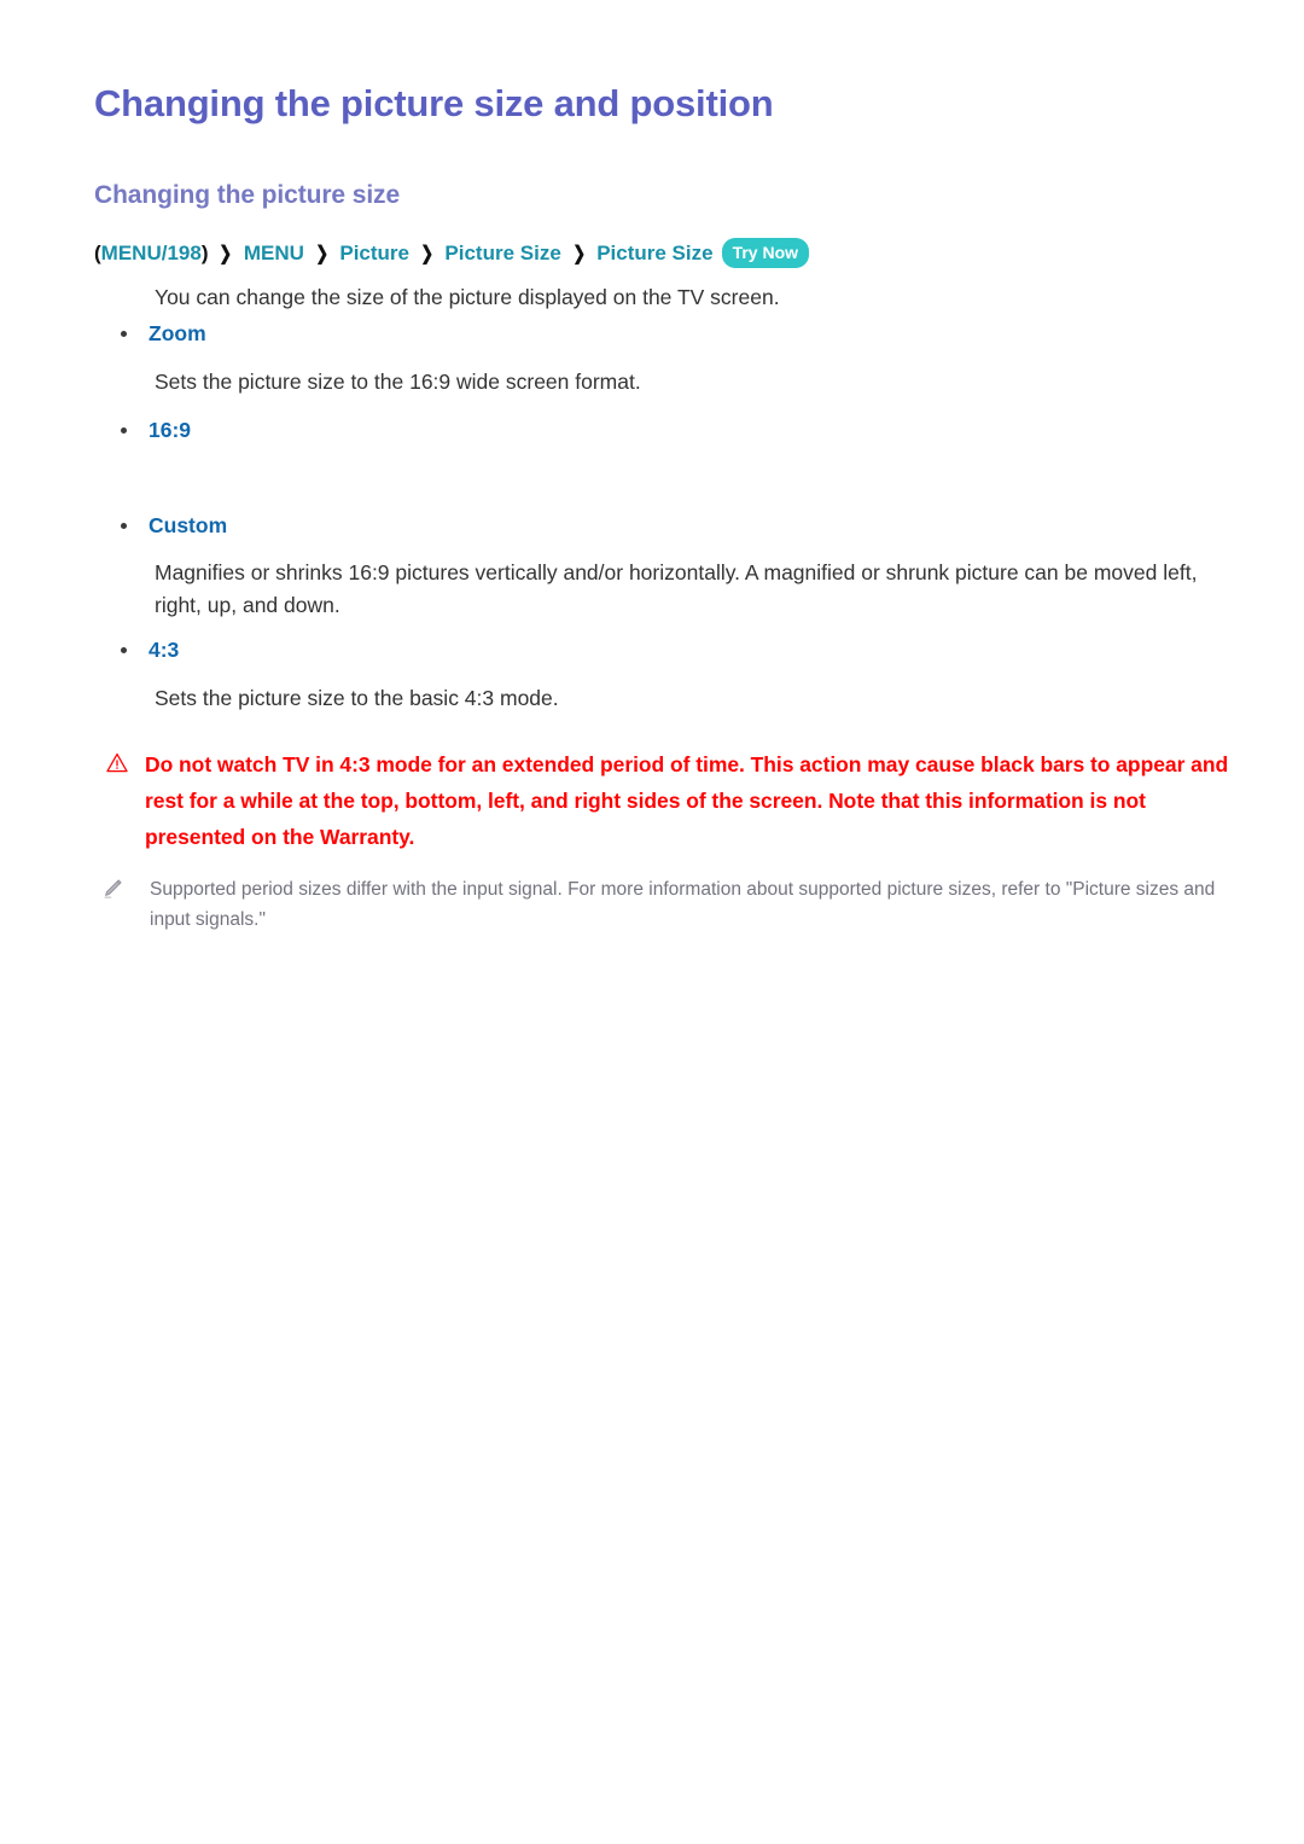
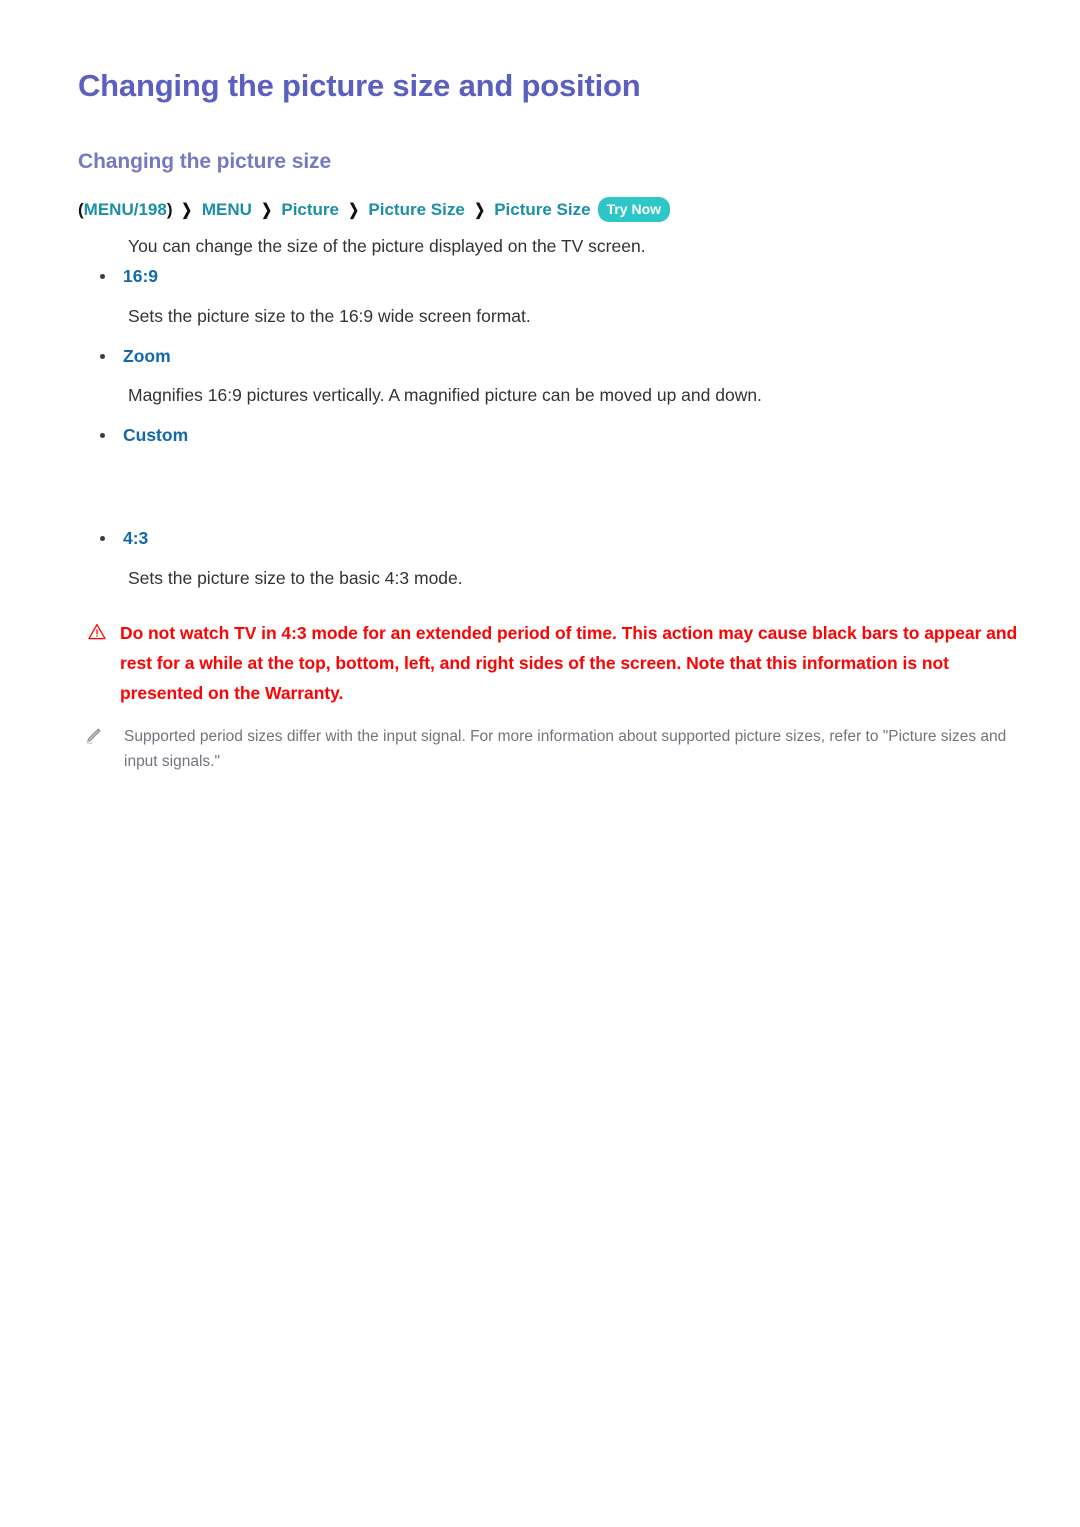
  Changing the picture size and position
  Changing the picture size
  (
  MENU/198
  )
  ❯
  MENU
  ❯
  Picture
  ❯
  Picture Size
  ❯
  Picture Size
  Try Now
  You can change the size of the picture displayed on the TV screen.
- Zoom
+ 16:9
  Sets the picture size to the 16:9 wide screen format.
- 16:9
+ Zoom
+ Magnifies 16:9 pictures vertically. A magnified picture can be moved up and down.
  Custom
- Magnifies or shrinks 16:9 pictures vertically and/or horizontally. A magnified or shrunk picture can be moved left, right, up, and down.
  4:3
  Sets the picture size to the basic 4:3 mode.
  Do not watch TV in 4:3 mode for an extended period of time. This action may cause black bars to appear and rest for a while at the top, bottom, left, and right sides of the screen. Note that this information is not presented on the Warranty.
  Supported period sizes differ with the input signal. For more information about supported picture sizes, refer to "Picture sizes and input signals."
